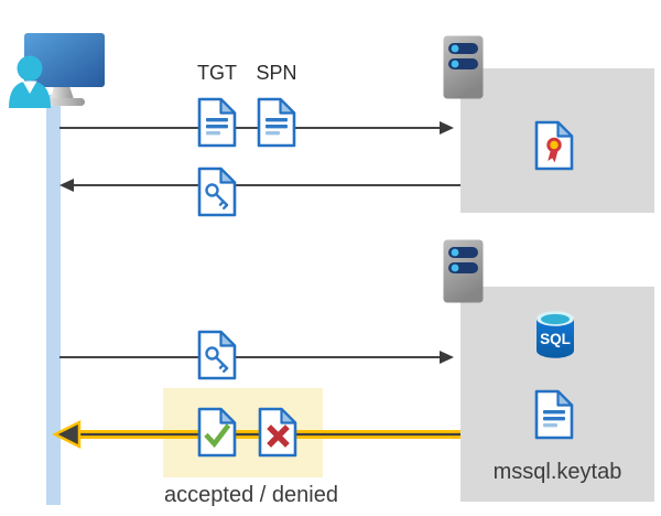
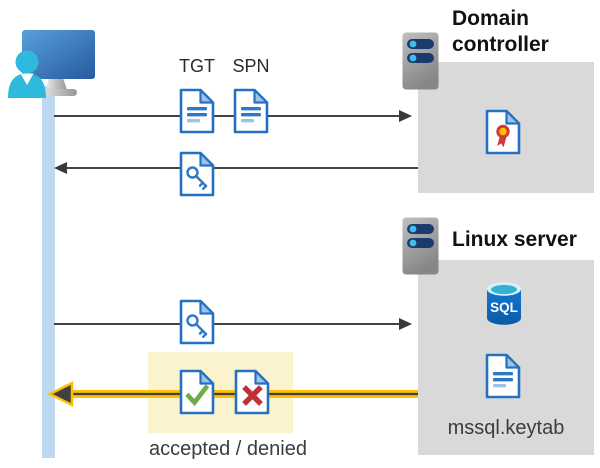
+ Domain controller
+ Linux server
  SQL
  mssql.keytab
  TGT
  SPN
  accepted / denied
